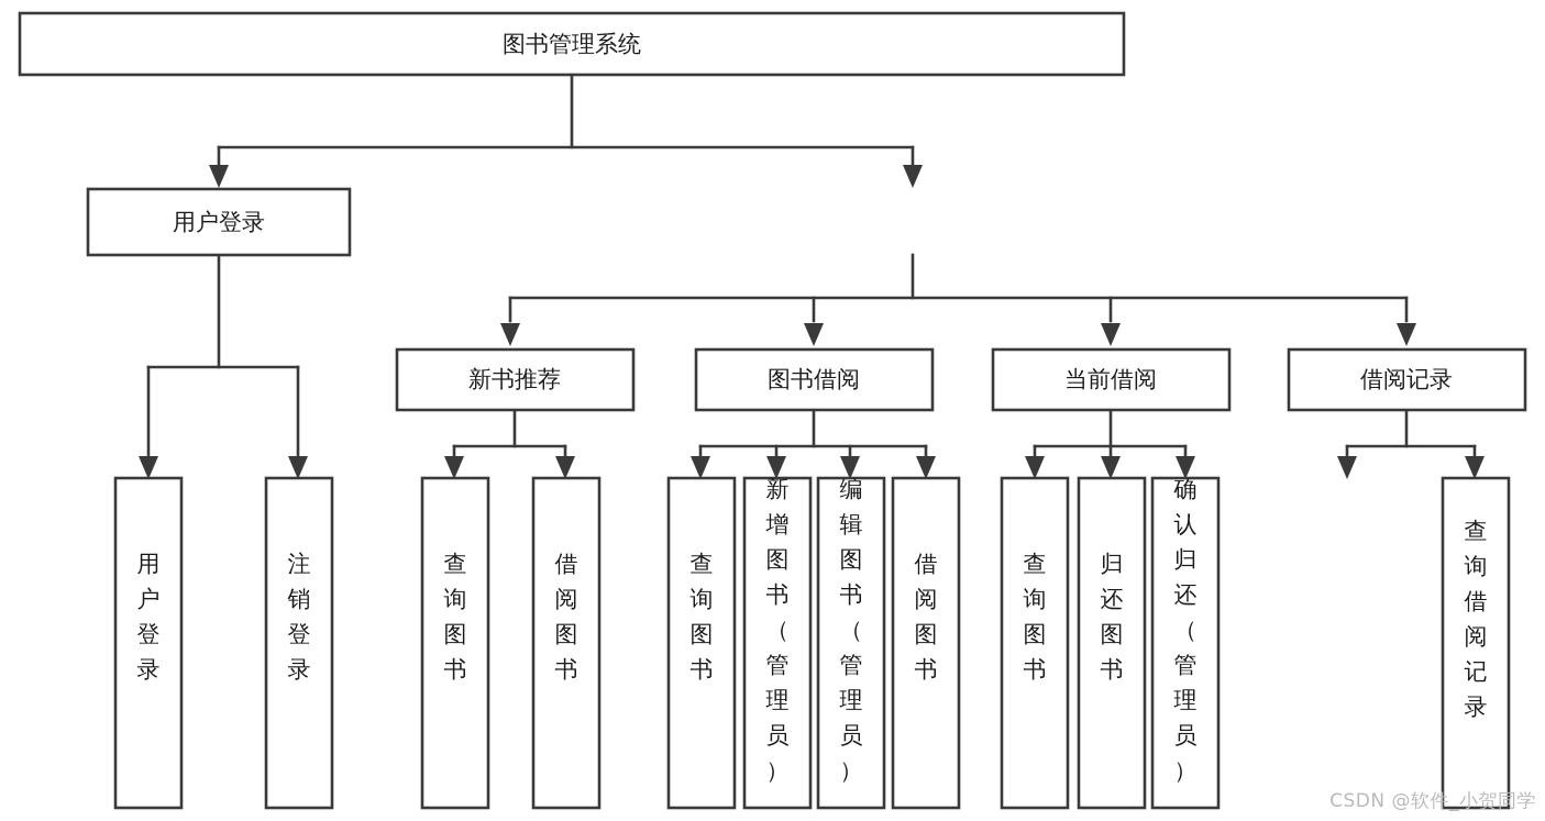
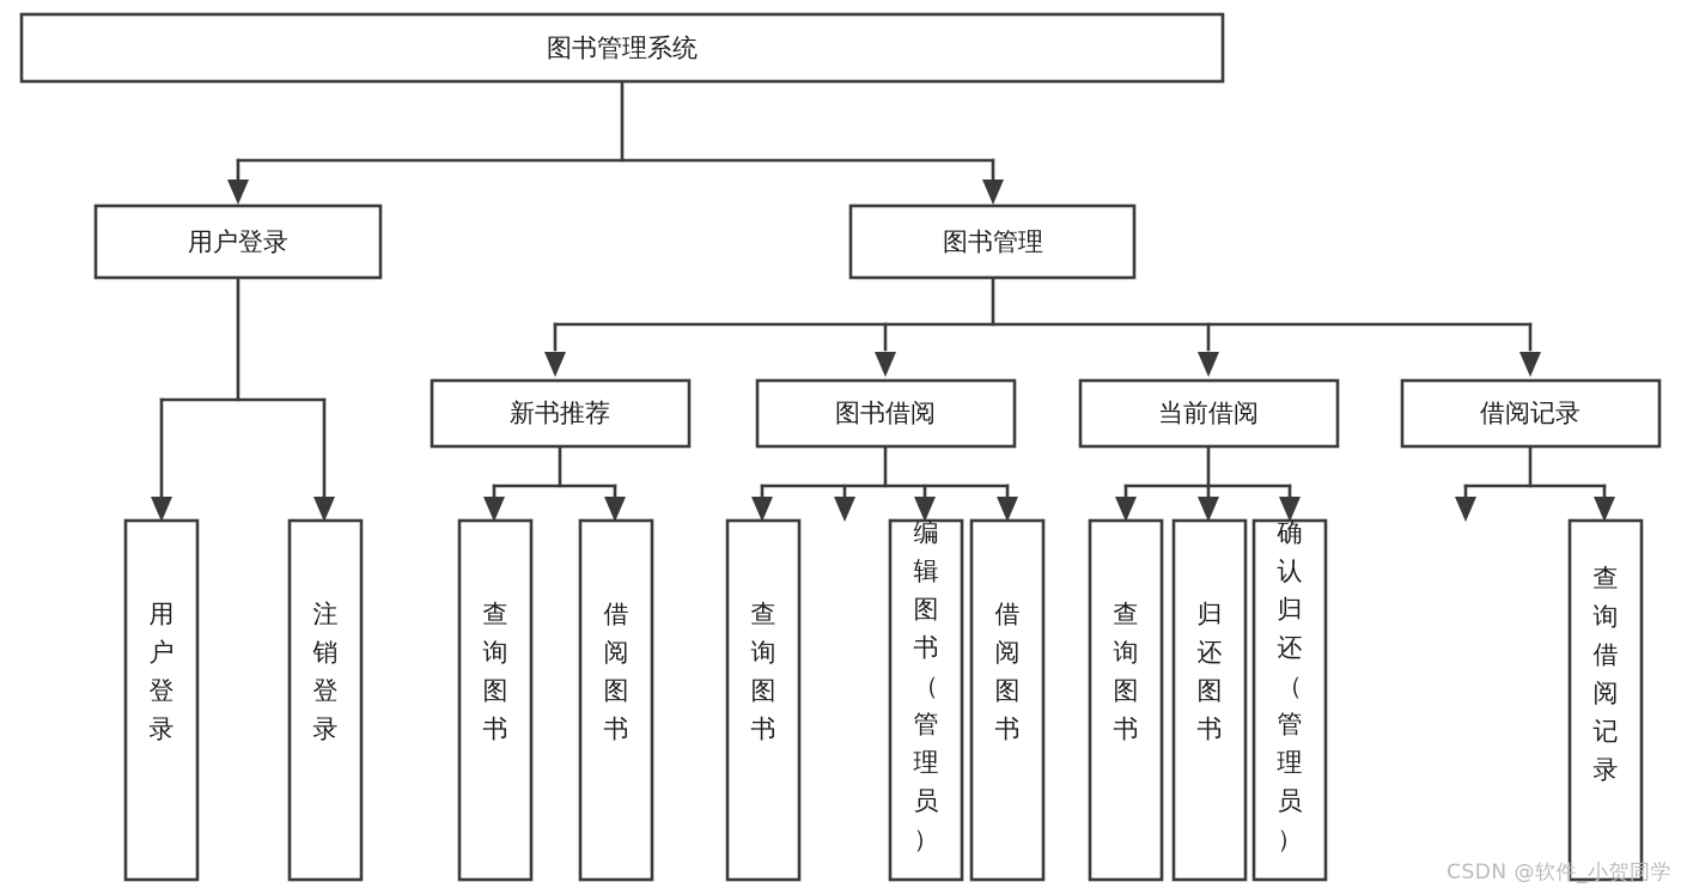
  图书管理系统
  用户登录
+ 图书管理
  新书推荐
  图书借阅
  当前借阅
  借阅记录
  用户登录
  注销登录
  查询图书
  借阅图书
  查询图书
- 新增图书（管理员）
  编辑图书（管理员）
  借阅图书
  查询图书
  归还图书
  确认归还（管理员）
  查询借阅记录
  CSDN @软件_小贺同学
